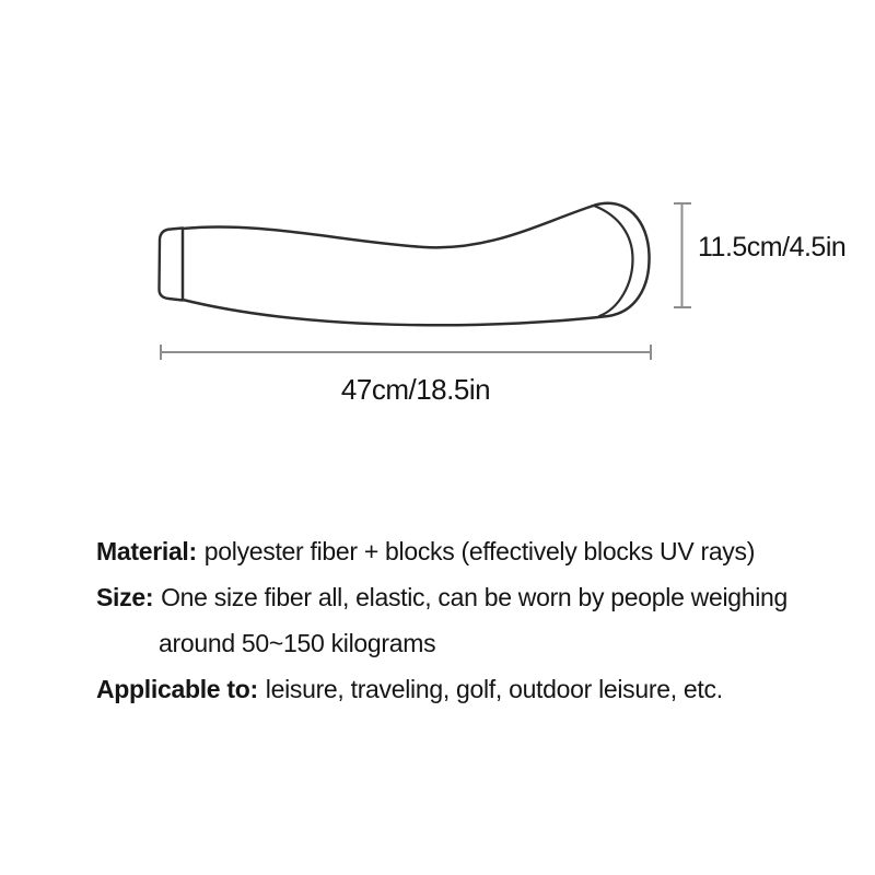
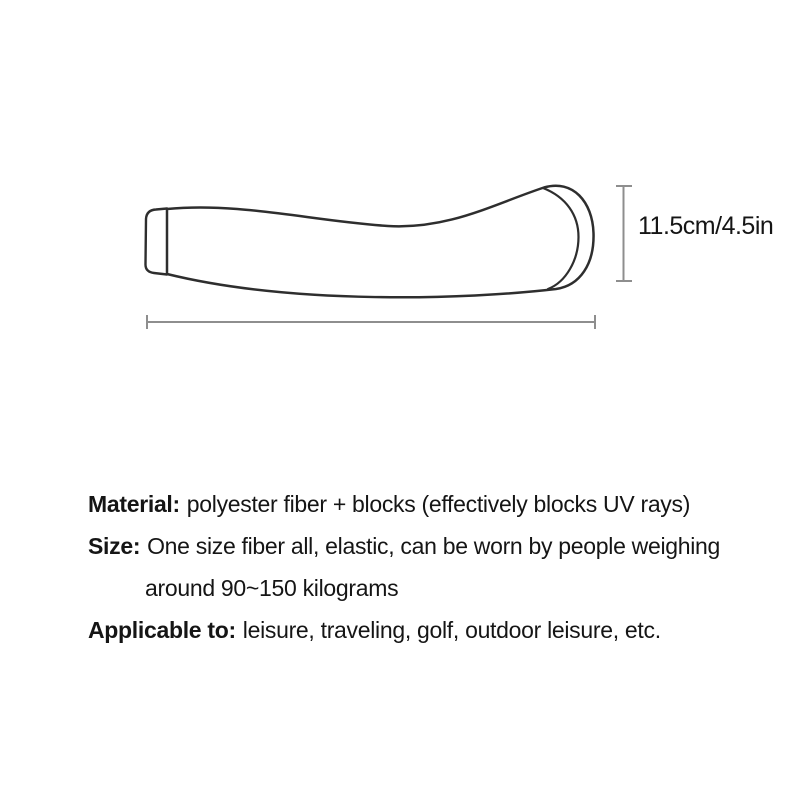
  11.5cm/4.5in
- 47cm/18.5in
  Material: polyester fiber + blocks (effectively blocks UV rays)
  Size: One size fiber all, elastic, can be worn by people weighing
- around 50~150 kilograms
+ around 90~150 kilograms
  Applicable to: leisure, traveling, golf, outdoor leisure, etc.
